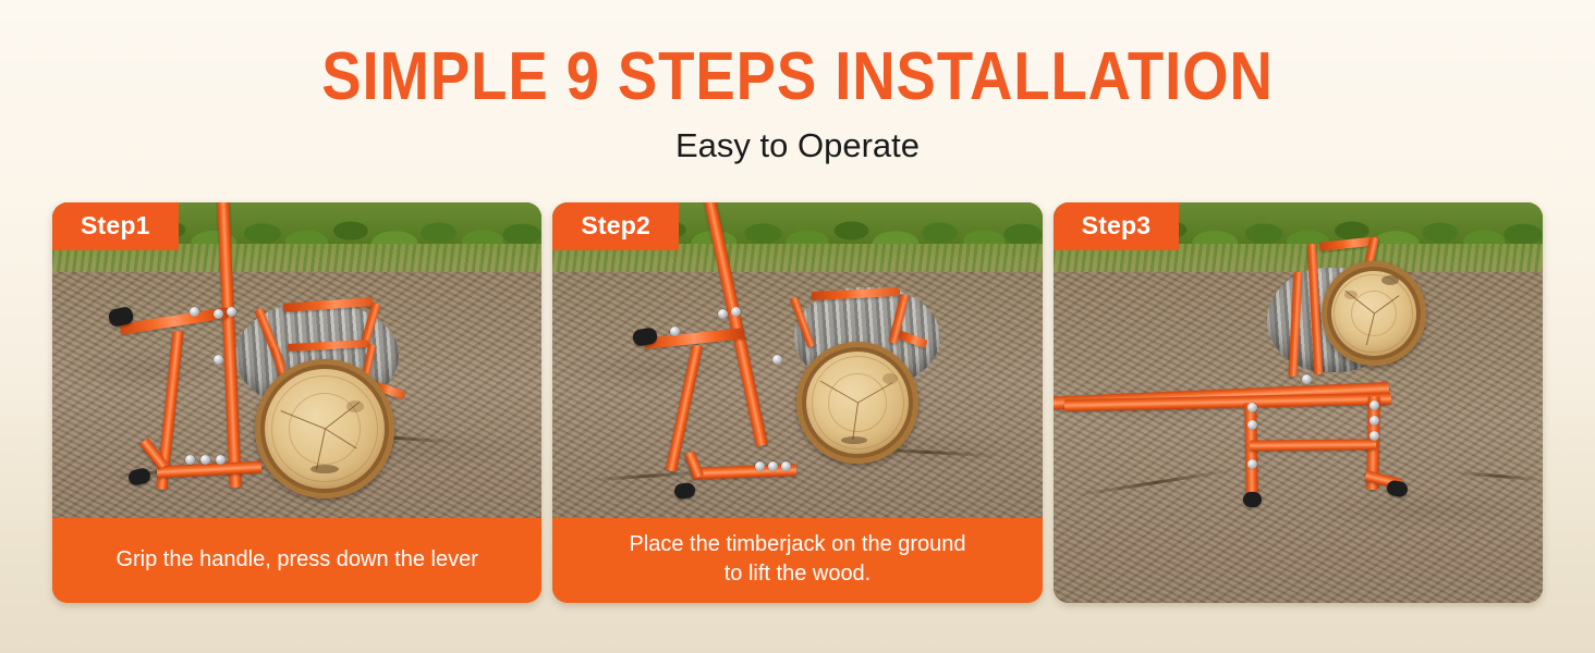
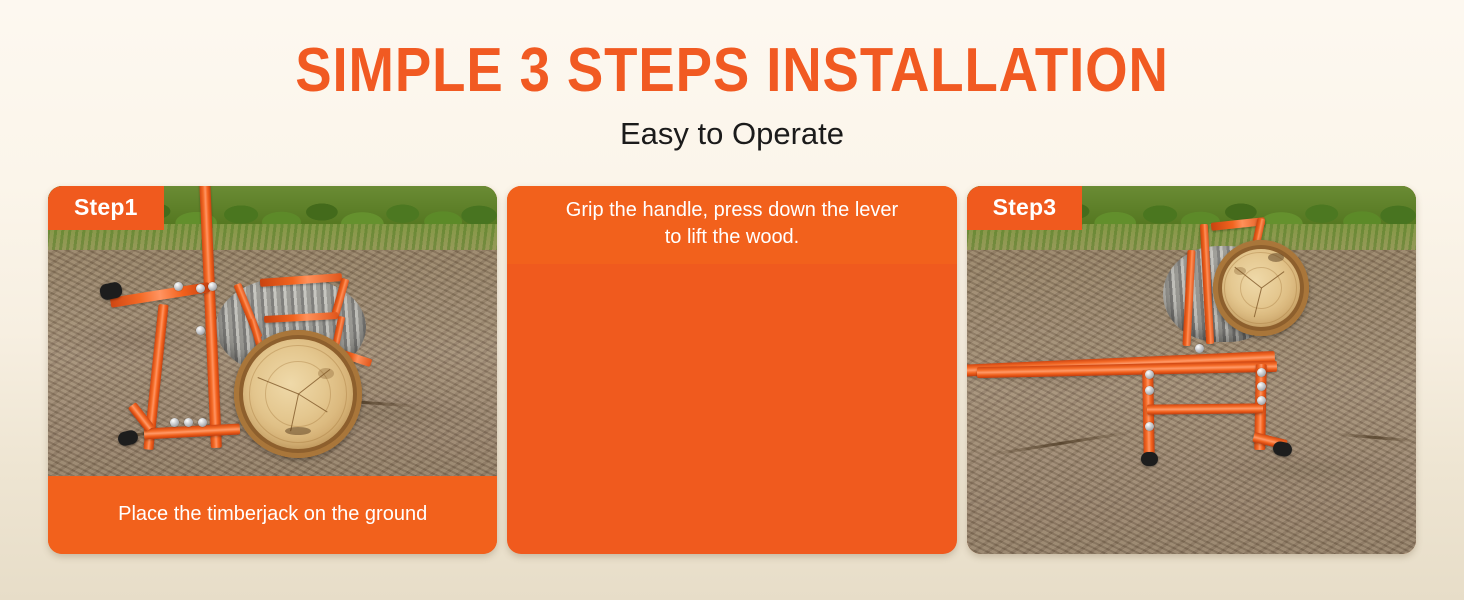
- SIMPLE 9 STEPS INSTALLATION
+ SIMPLE 3 STEPS INSTALLATION
  Easy to Operate
  Step1
- Grip the handle, press down the lever
+ Place the timberjack on the ground
- Step2
- Place the timberjack on the ground
+ Grip the handle, press down the lever
  to lift the wood.
  Step3
